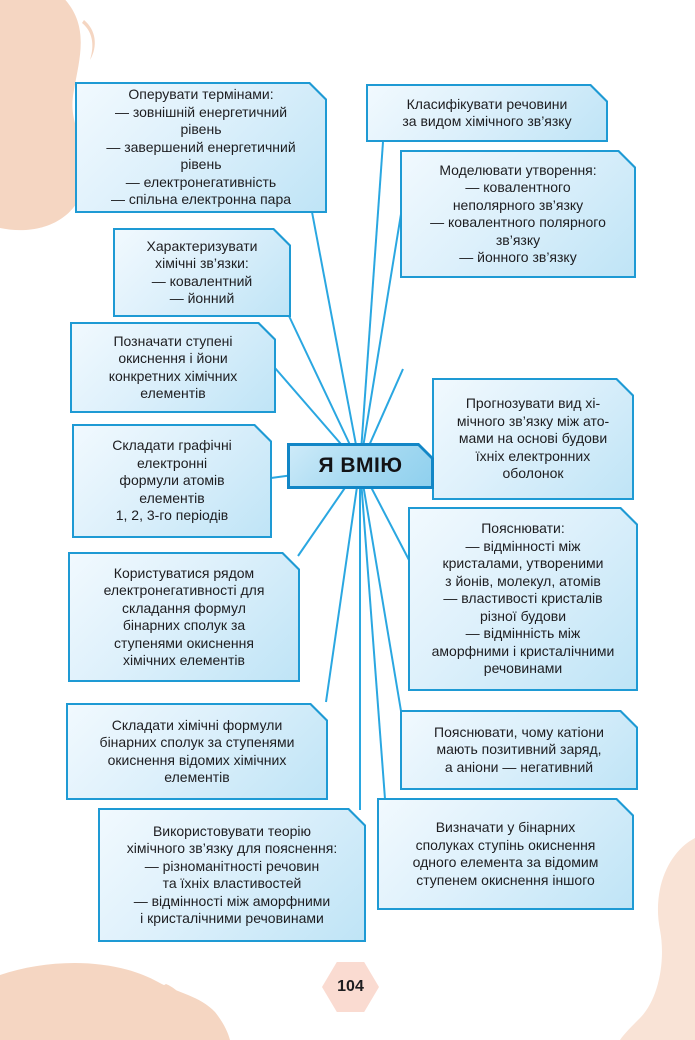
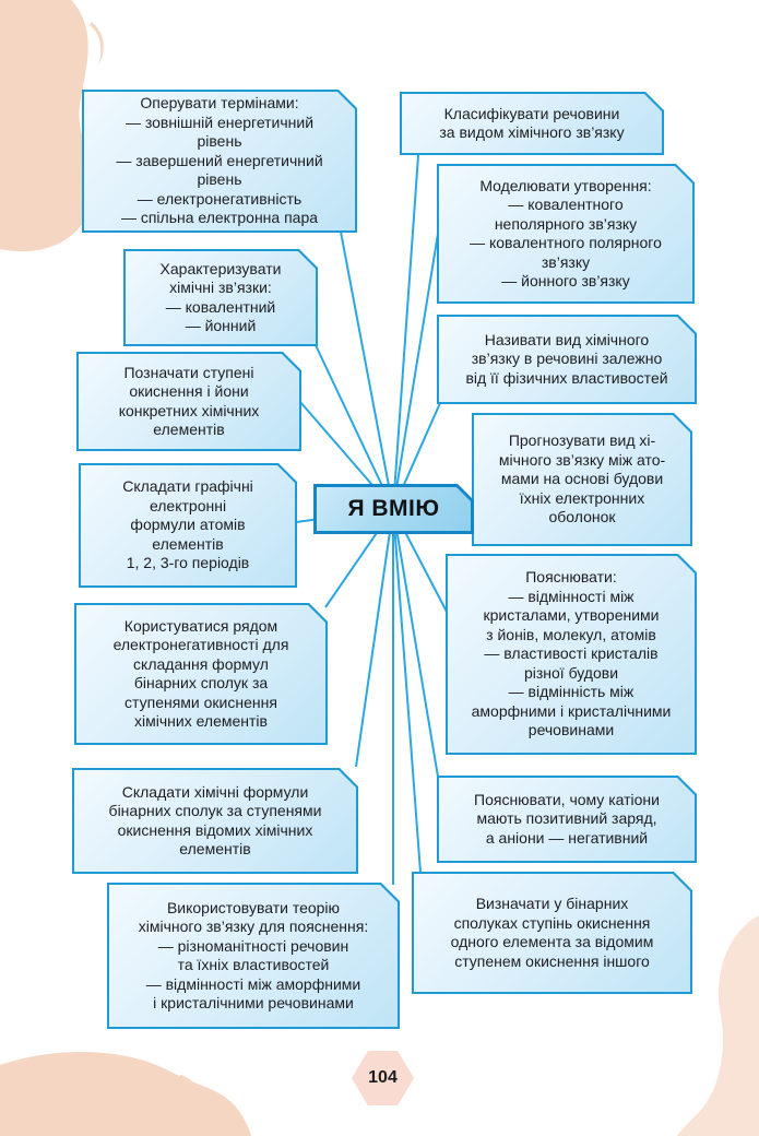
  Оперувати термінами:
  — зовнішній енергетичний
  рівень
  — завершений енергетичний
  рівень
  — електронегативність
  — спільна електронна пара
  Характеризувати
  хімічні зв’язки:
  — ковалентний
  — йонний
  Позначати ступені
  окиснення і йони
  конкретних хімічних
  елементів
  Складати графічні
  електронні
  формули атомів
  елементів
  1, 2, 3-го періодів
  Користуватися рядом
  електронегативності для
  складання формул
  бінарних сполук за
  ступенями окиснення
  хімічних елементів
  Складати хімічні формули
  бінарних сполук за ступенями
  окиснення відомих хімічних
  елементів
  Використовувати теорію
  хімічного зв’язку для пояснення:
  — різноманітності речовин
  та їхніх властивостей
  — відмінності між аморфними
  і кристалічними речовинами
  Класифікувати речовини
  за видом хімічного зв’язку
  Моделювати утворення:
  — ковалентного
  неполярного зв’язку
  — ковалентного полярного
  зв’язку
  — йонного зв’язку
+ Називати вид хімічного
+ зв’язку в речовині залежно
+ від її фізичних властивостей
  Прогнозувати вид хі-
  мічного зв’язку між ато-
  мами на основі будови
  їхніх електронних
  оболонок
  Пояснювати:
  — відмінності між
  кристалами, утвореними
  з йонів, молекул, атомів
  — властивості кристалів
  різної будови
  — відмінність між
  аморфними і кристалічними
  речовинами
  Пояснювати, чому катіони
  мають позитивний заряд,
  а аніони — негативний
  Визначати у бінарних
  сполуках ступінь окиснення
  одного елемента за відомим
  ступенем окиснення іншого
  Я ВМІЮ
  104
